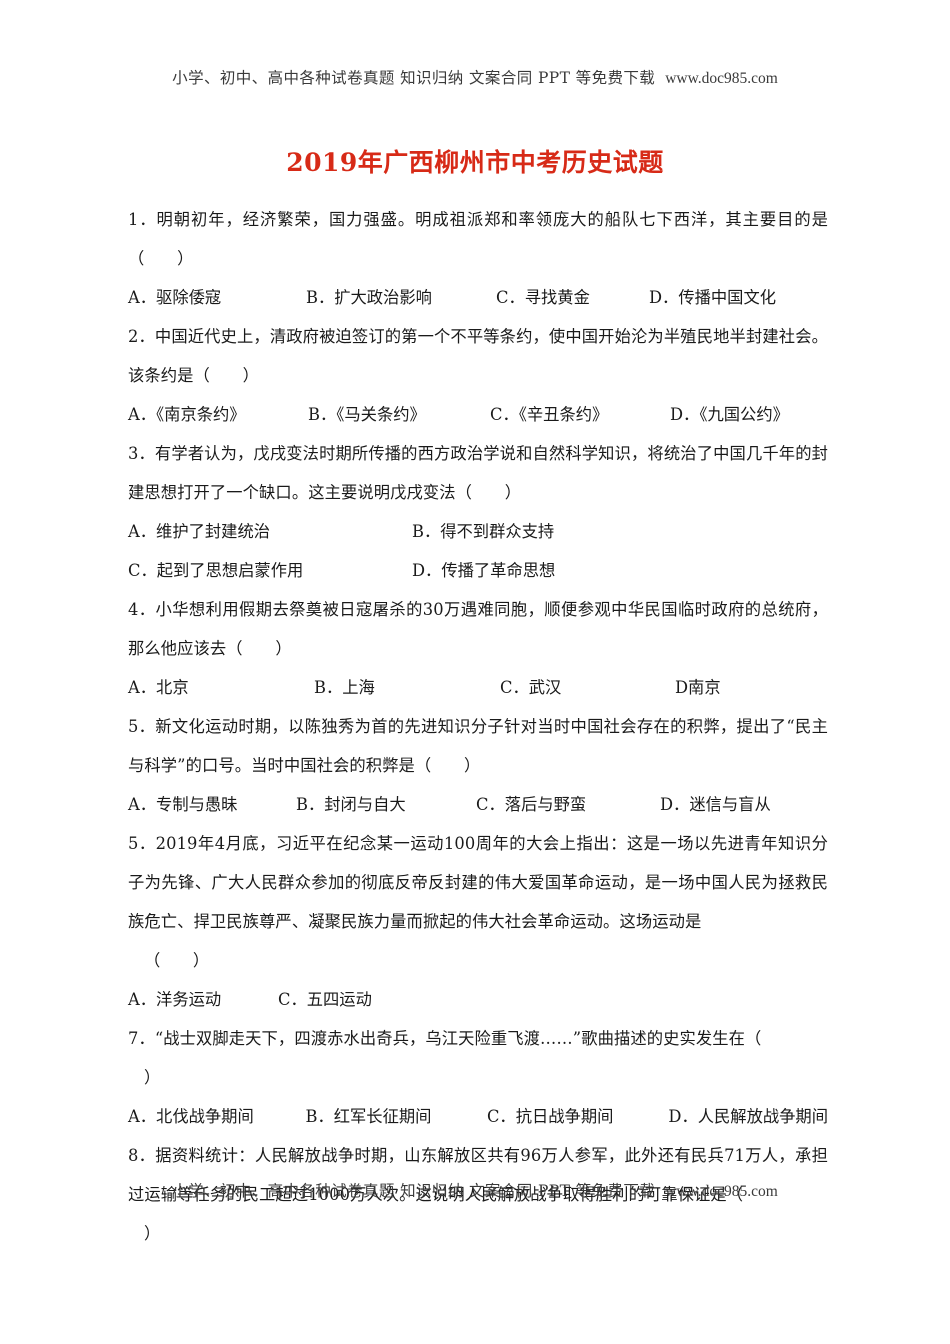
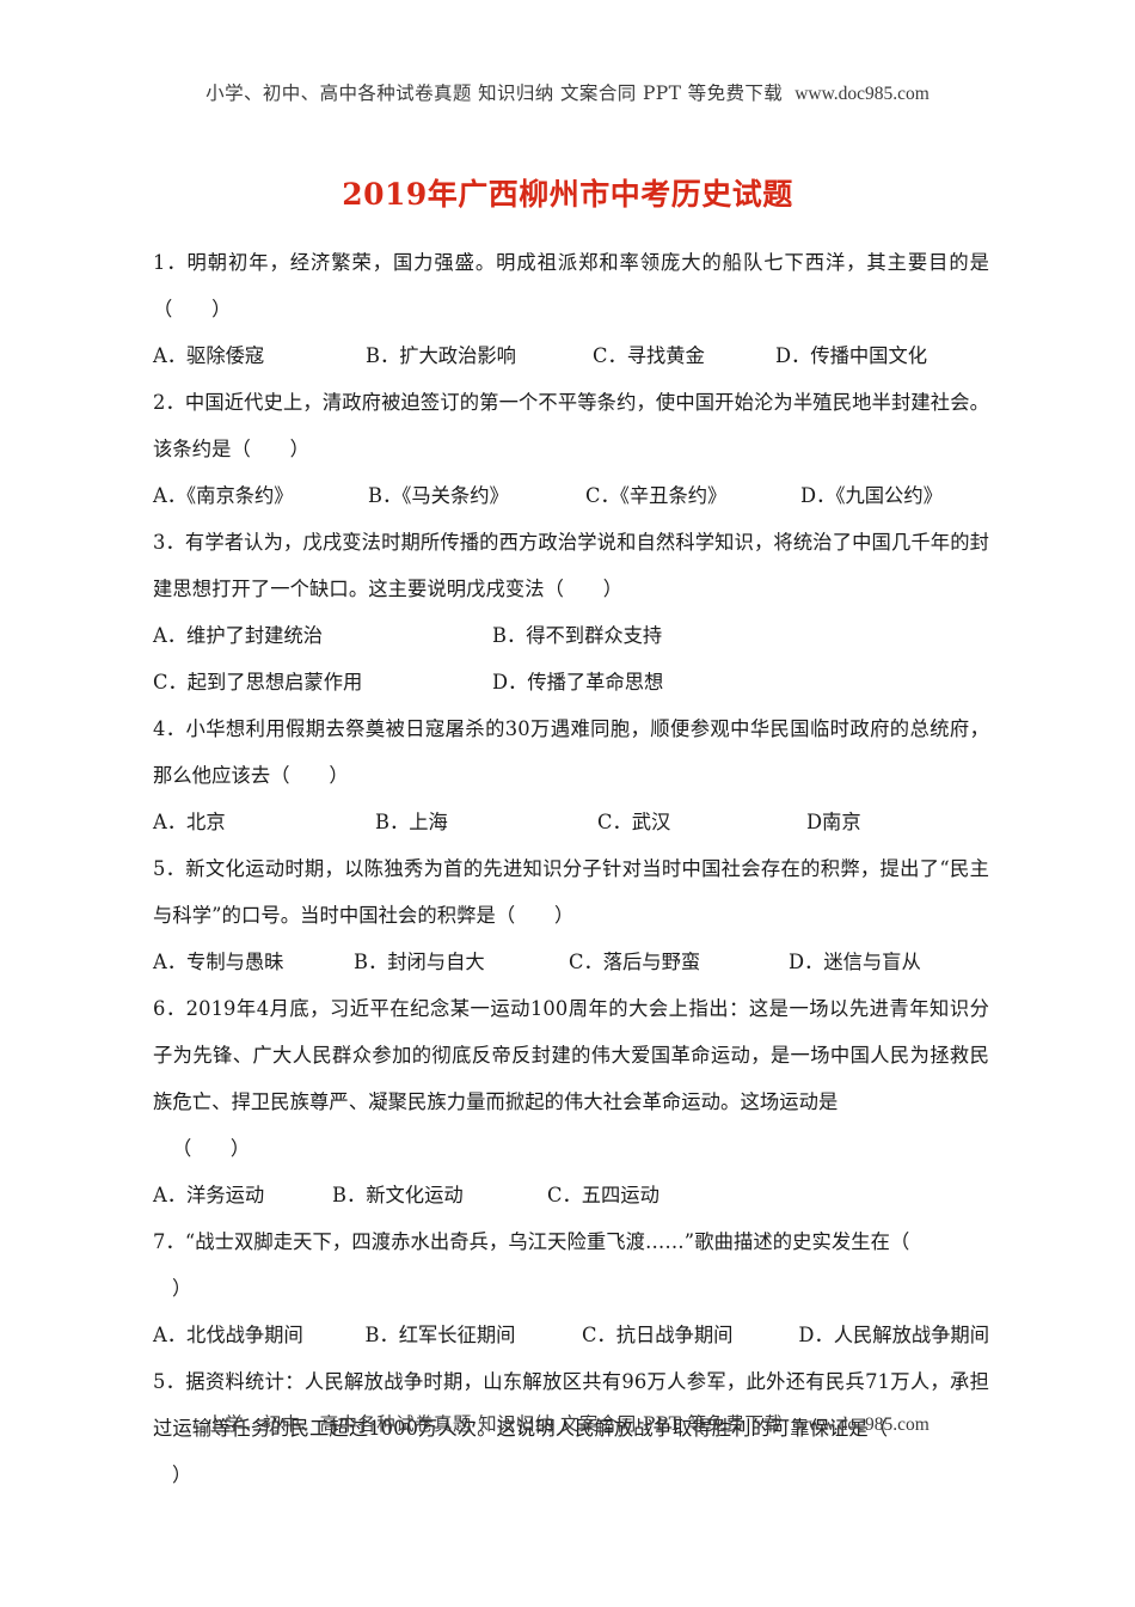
  小学、初中、高中各种试卷真题 知识归纳 文案合同 PPT 等免费下载 www.doc985.com
  2019年广西柳州市中考历史试题
  1．明朝初年，经济繁荣，国力强盛。明成祖派郑和率领庞大的船队七下西洋，其主要目的是（ ）
  A．驱除倭寇
  B．扩大政治影响
  C．寻找黄金
  D．传播中国文化
  2．中国近代史上，清政府被迫签订的第一个不平等条约，使中国开始沦为半殖民地半封建社会。该条约是（ ）
  A．《南京条约》
  B．《马关条约》
  C．《辛丑条约》
  D．《九国公约》
  3．有学者认为，戊戌变法时期所传播的西方政治学说和自然科学知识，将统治了中国几千年的封建思想打开了一个缺口。这主要说明戊戌变法（ ）
  A．维护了封建统治
  B．得不到群众支持
  C．起到了思想启蒙作用
  D．传播了革命思想
  4．小华想利用假期去祭奠被日寇屠杀的30万遇难同胞，顺便参观中华民国临时政府的总统府，那么他应该去（ ）
  A．北京
  B．上海
  C．武汉
  D南京
  5．新文化运动时期，以陈独秀为首的先进知识分子针对当时中国社会存在的积弊，提出了“民主与科学”的口号。当时中国社会的积弊是（ ）
  A．专制与愚昧
  B．封闭与自大
  C．落后与野蛮
  D．迷信与盲从
- 5．2019年4月底，习近平在纪念某一运动100周年的大会上指出：这是一场以先进青年知识分子为先锋、广大人民群众参加的彻底反帝反封建的伟大爱国革命运动，是一场中国人民为拯救民族危亡、捍卫民族尊严、凝聚民族力量而掀起的伟大社会革命运动。这场运动是
+ 6．2019年4月底，习近平在纪念某一运动100周年的大会上指出：这是一场以先进青年知识分子为先锋、广大人民群众参加的彻底反帝反封建的伟大爱国革命运动，是一场中国人民为拯救民族危亡、捍卫民族尊严、凝聚民族力量而掀起的伟大社会革命运动。这场运动是
  （ ）
  A．洋务运动
+ B．新文化运动
  C．五四运动
  7．“战士双脚走天下，四渡赤水出奇兵，乌江天险重飞渡……”歌曲描述的史实发生在（
  ）
  A．北伐战争期间
  B．红军长征期间
  C．抗日战争期间
  D．人民解放战争期间
- 8．据资料统计：人民解放战争时期，山东解放区共有96万人参军，此外还有民兵71万人，承担过运输等任务的民工超过1000万人次。这说明人民解放战争取得胜利的可靠保证是（
+ 5．据资料统计：人民解放战争时期，山东解放区共有96万人参军，此外还有民兵71万人，承担过运输等任务的民工超过1000万人次。这说明人民解放战争取得胜利的可靠保证是（
  ）
  小学、初中、高中各种试卷真题 知识归纳 文案合同 PPT 等免费下载 www.doc985.com
